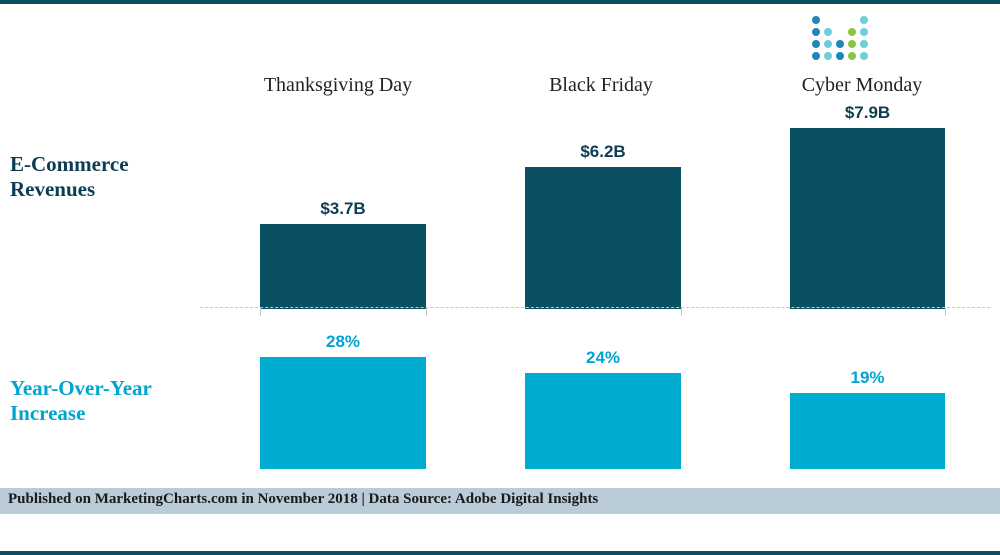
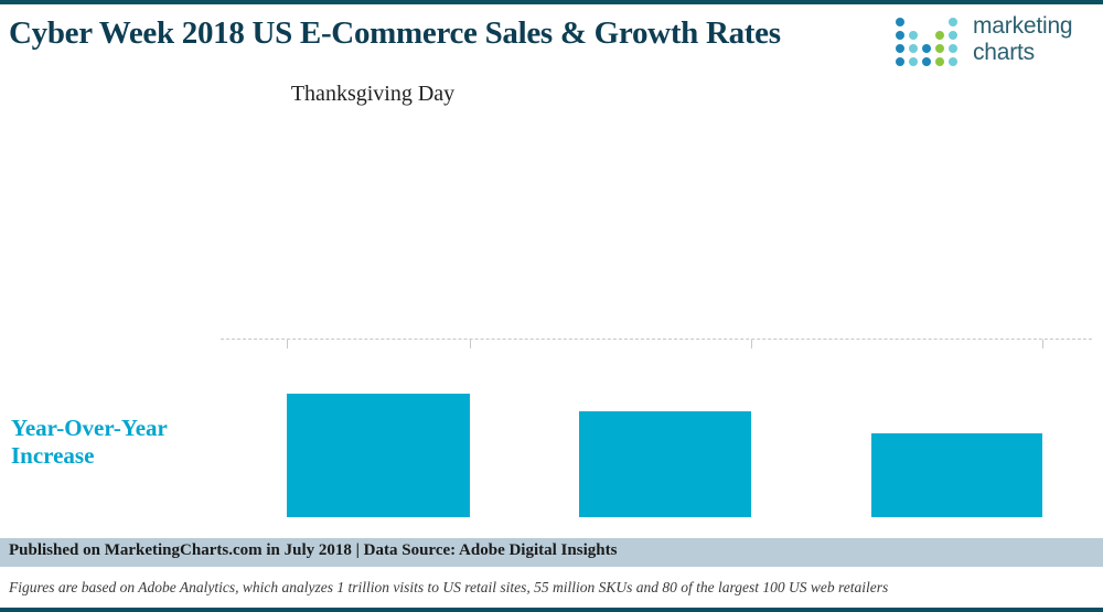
+ Cyber Week 2018 US E-Commerce Sales & Growth Rates
+ marketing
+ charts
  Thanksgiving Day
- Black Friday
- Cyber Monday
- E-Commerce
- Revenues
  Year-Over-Year
  Increase
- $3.7B
- $6.2B
- $7.9B
- 28%
- 24%
- 19%
- Published on MarketingCharts.com in November 2018 | Data Source: Adobe Digital Insights
+ Published on MarketingCharts.com in July 2018 | Data Source: Adobe Digital Insights
+ Figures are based on Adobe Analytics, which analyzes 1 trillion visits to US retail sites, 55 million SKUs and 80 of the largest 100 US web retailers
